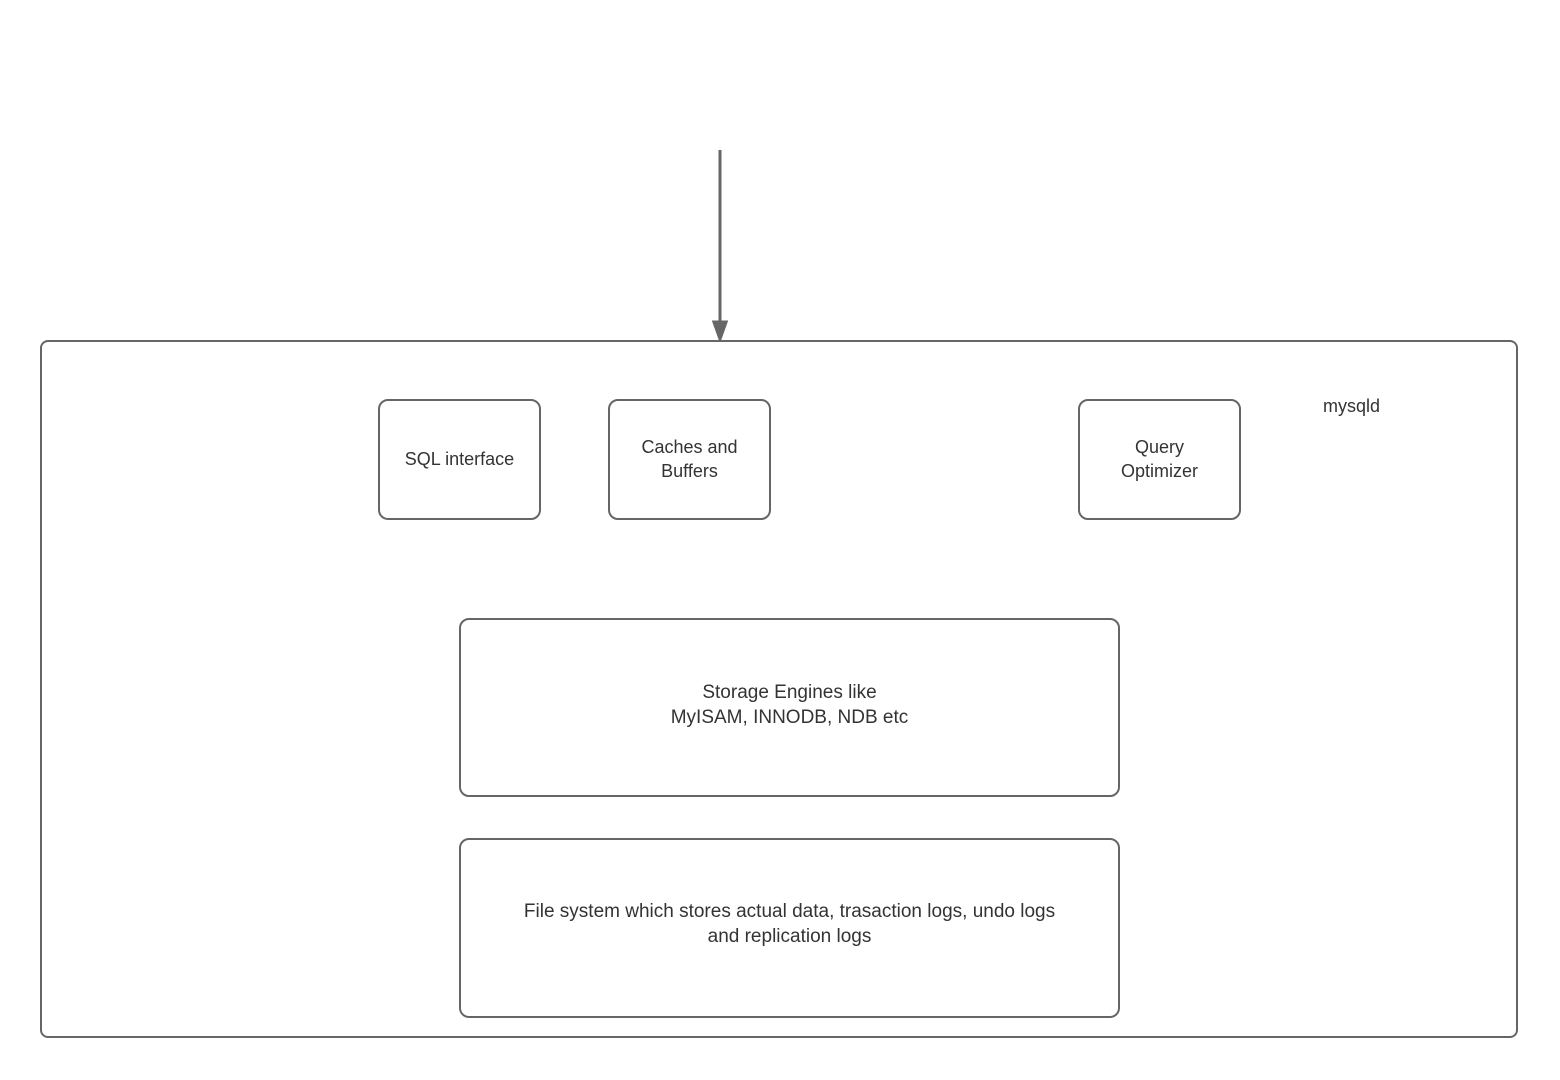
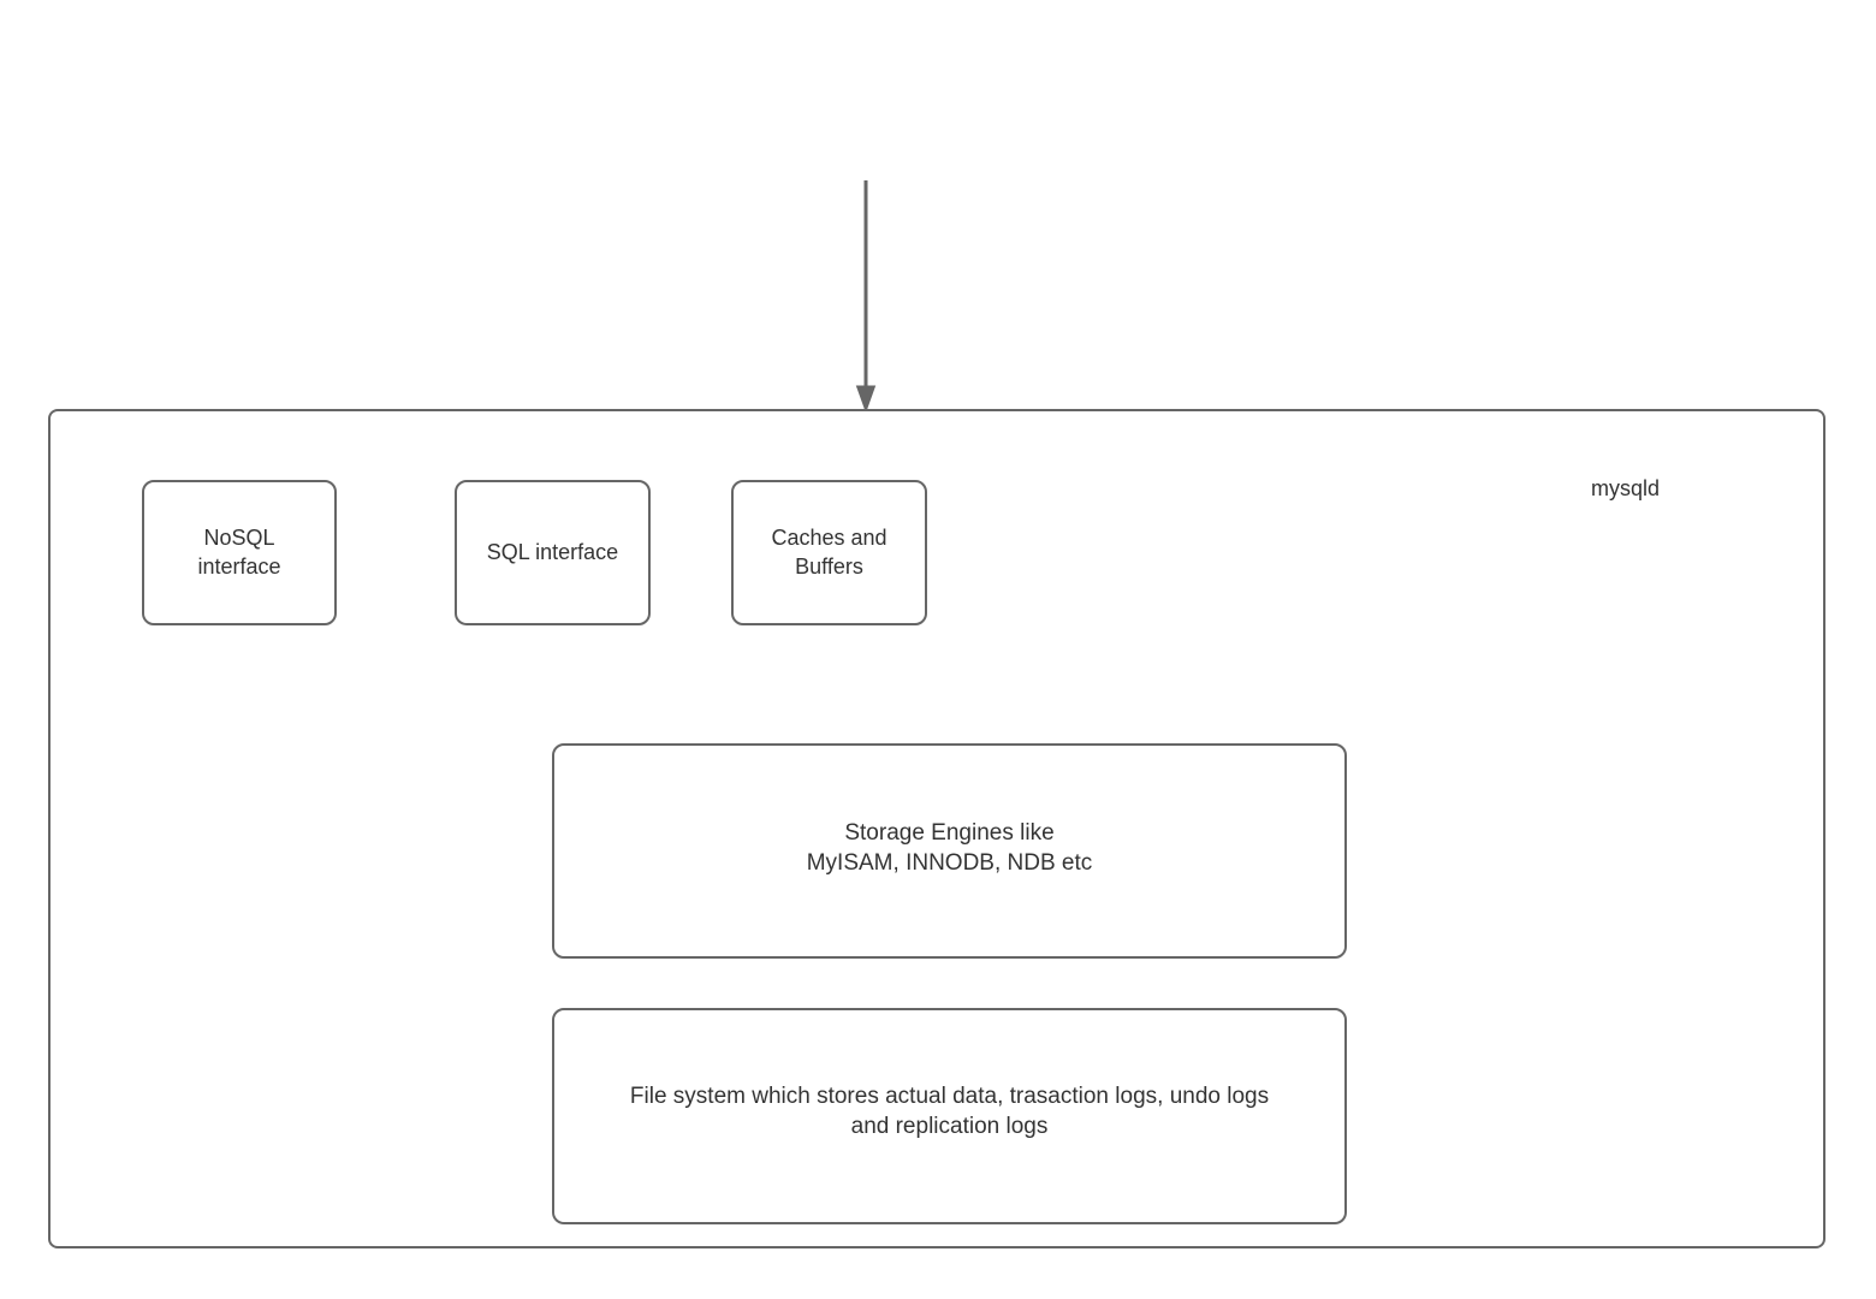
  mysqld
+ NoSQL
+ interface
  SQL interface
  Caches and
  Buffers
- Query
- Optimizer
  Storage Engines like
  MyISAM, INNODB, NDB etc
  File system which stores actual data, trasaction logs, undo logs
  and replication logs
